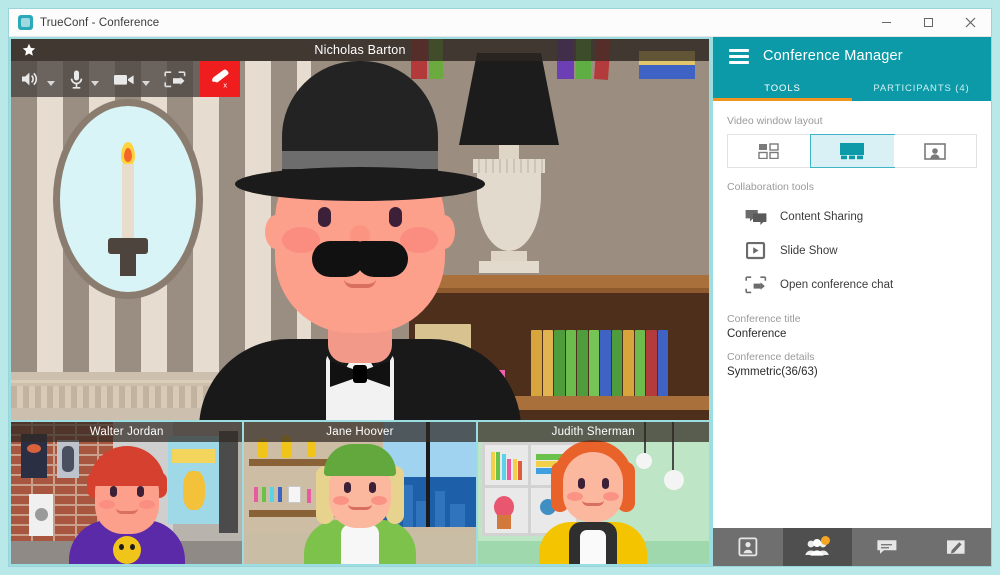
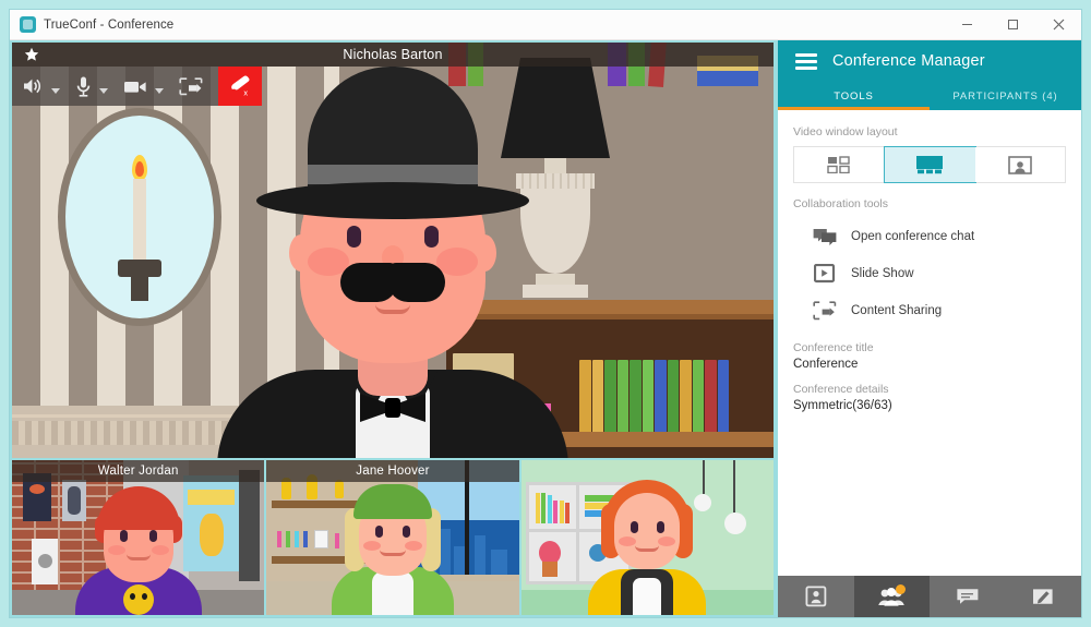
  TrueConf - Conference
  Nicholas Barton
  x
  Walter Jordan
  Jane Hoover
- Judith Sherman
  Conference Manager
  TOOLS
  PARTICIPANTS (4)
  Video window layout
  Collaboration tools
- Content Sharing
+ Open conference chat
  Slide Show
- Open conference chat
+ Content Sharing
  Conference title
  Conference
  Conference details
  Symmetric(36/63)
